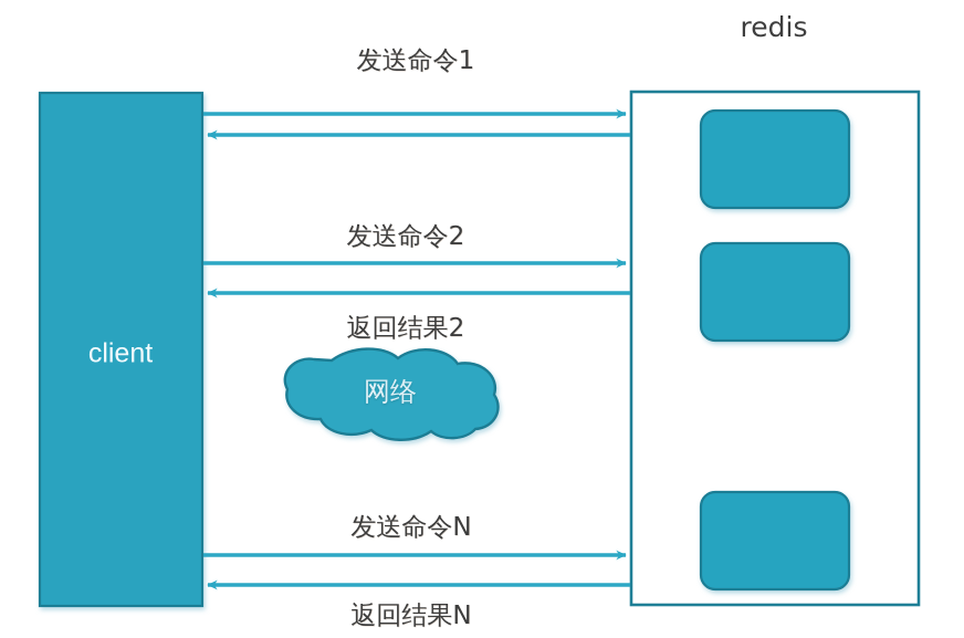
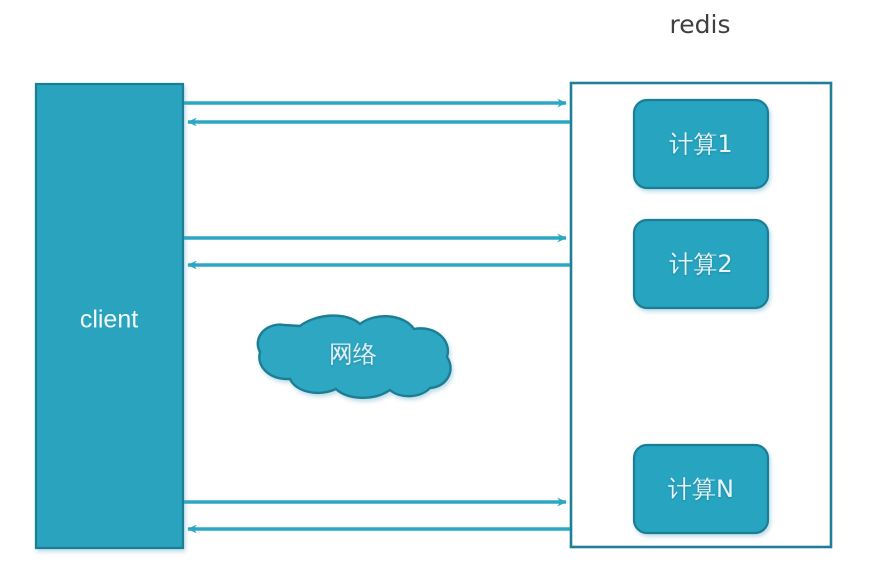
  redis
  client
+ 计算1
+ 计算2
+ 计算N
  网络
- 发送命令1
- 发送命令2
- 返回结果2
- 发送命令N
- 返回结果N
